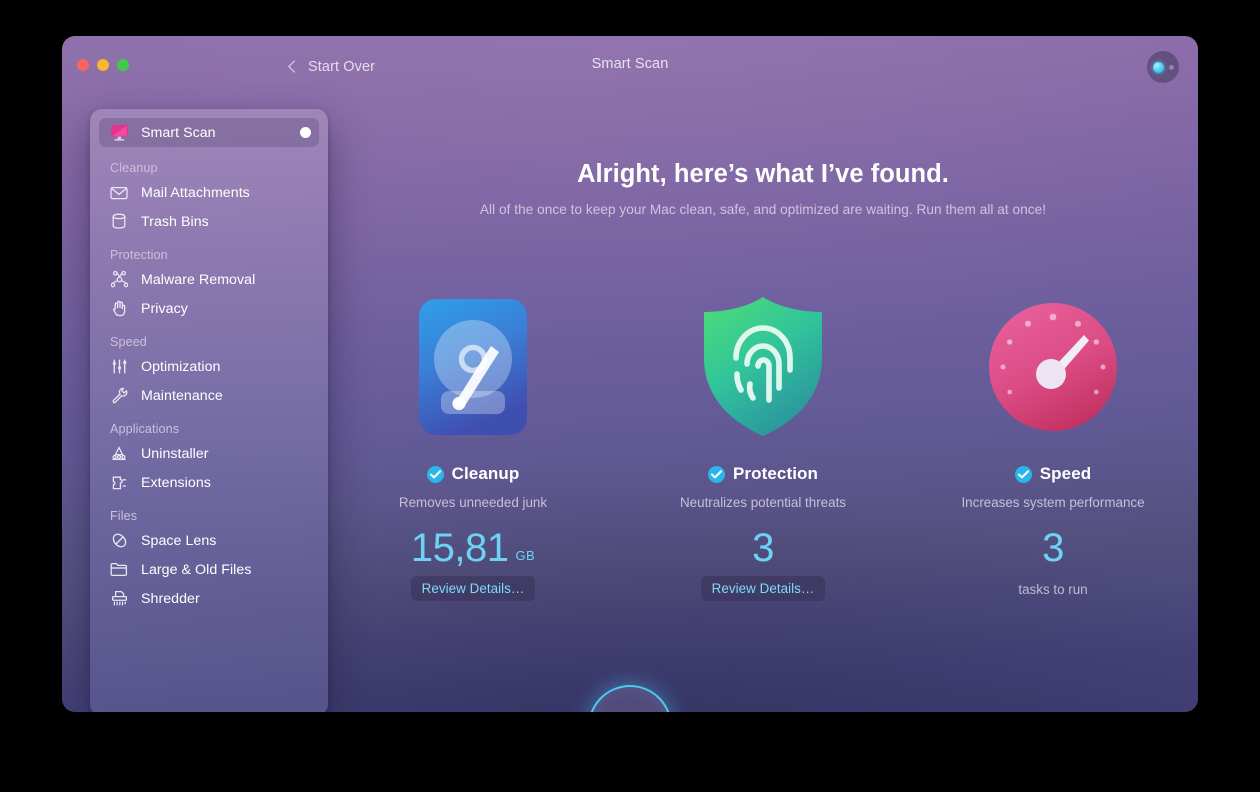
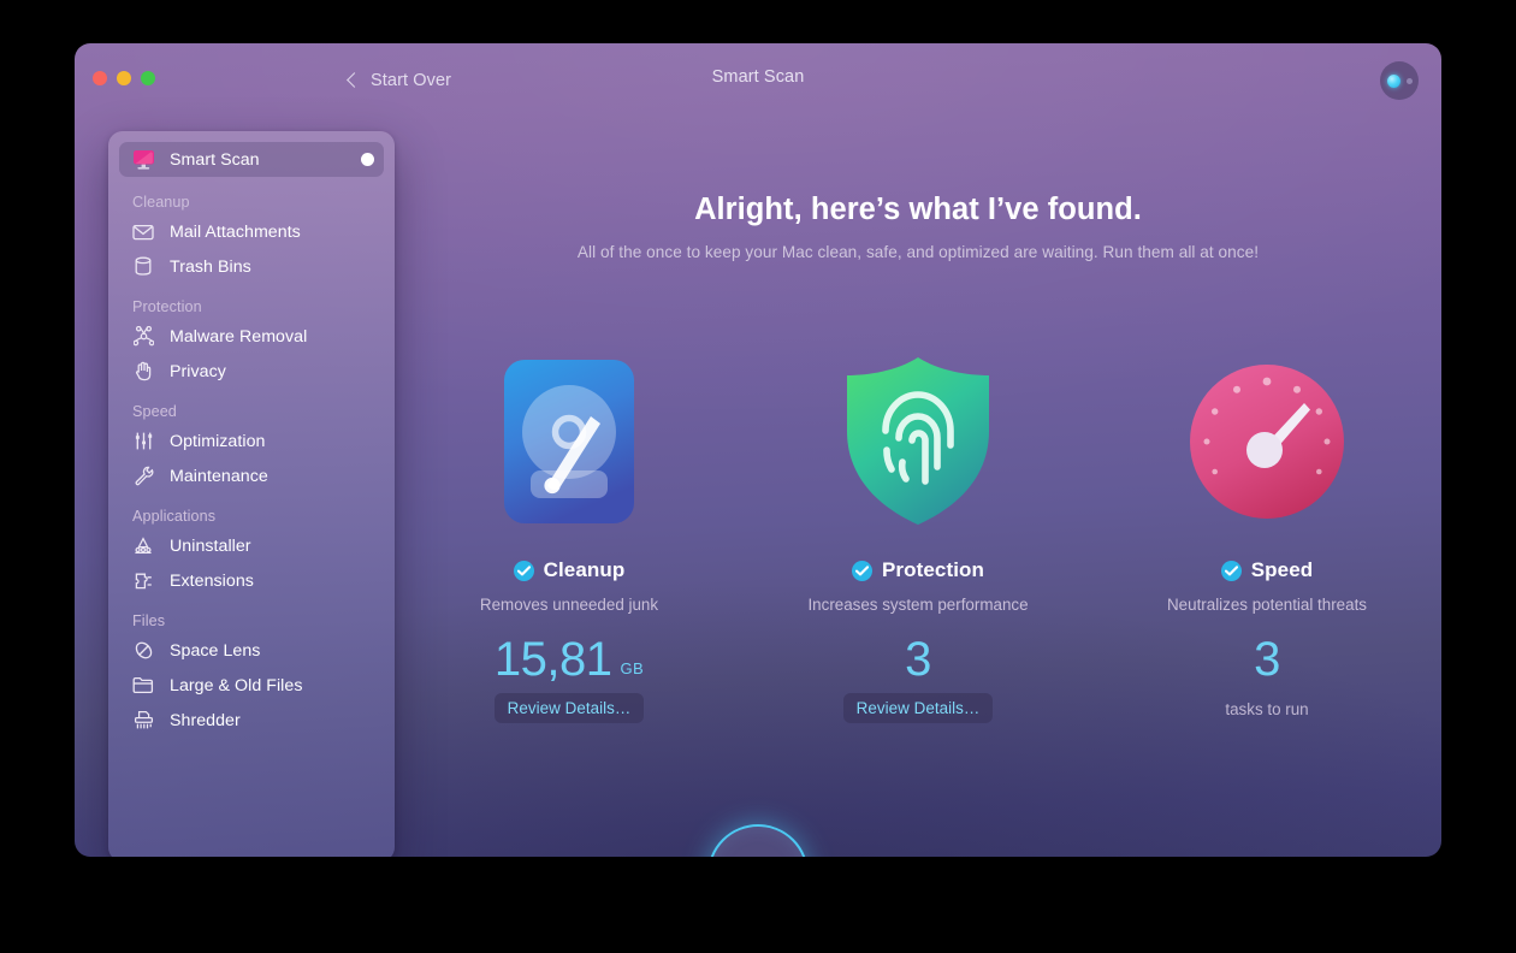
  Start Over
  Smart Scan
  Smart Scan
  Cleanup
  Mail Attachments
  Trash Bins
  Protection
  Malware Removal
  Privacy
  Speed
  Optimization
  Maintenance
  Applications
  Uninstaller
  Extensions
  Files
  Space Lens
  Large & Old Files
  Shredder
  Alright, here’s what I’ve found.
  All of the once to keep your Mac clean, safe, and optimized are waiting. Run them all at once!
  Cleanup
  Removes unneeded junk
  15,81
  GB
  Review Details…
  Protection
- Neutralizes potential threats
+ Increases system performance
  3
  Review Details…
  Speed
- Increases system performance
+ Neutralizes potential threats
  3
  tasks to run
